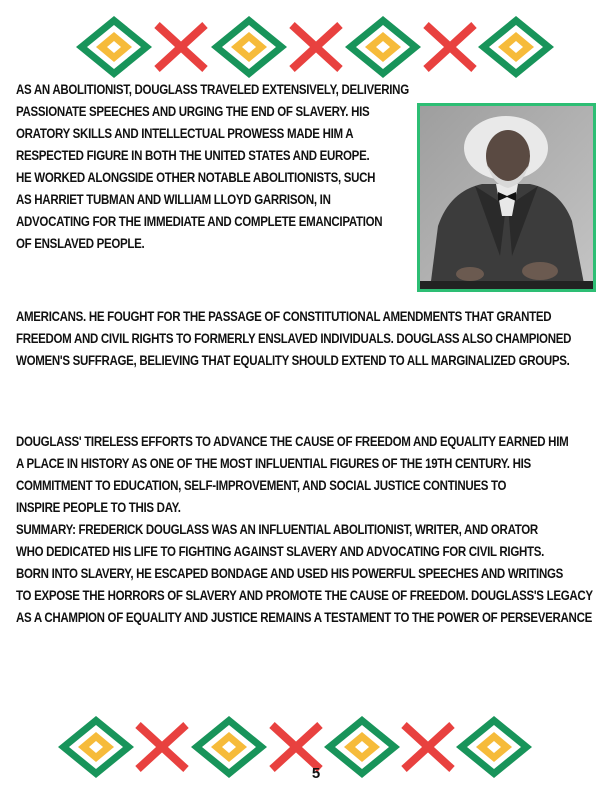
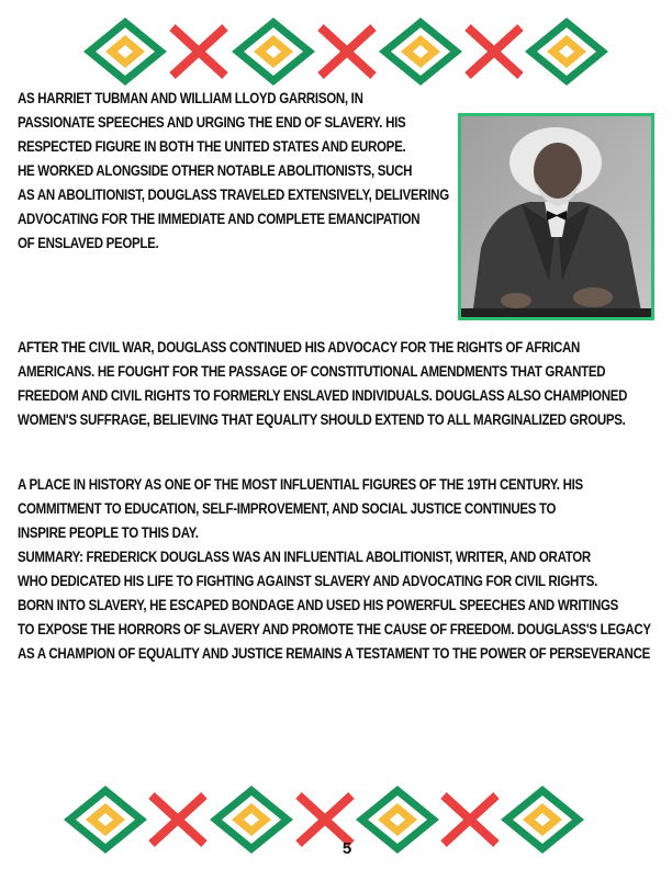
- AS AN ABOLITIONIST, DOUGLASS TRAVELED EXTENSIVELY, DELIVERING
+ AS HARRIET TUBMAN AND WILLIAM LLOYD GARRISON, IN
  PASSIONATE SPEECHES AND URGING THE END OF SLAVERY. HIS
- ORATORY SKILLS AND INTELLECTUAL PROWESS MADE HIM A
  RESPECTED FIGURE IN BOTH THE UNITED STATES AND EUROPE.
  HE WORKED ALONGSIDE OTHER NOTABLE ABOLITIONISTS, SUCH
- AS HARRIET TUBMAN AND WILLIAM LLOYD GARRISON, IN
+ AS AN ABOLITIONIST, DOUGLASS TRAVELED EXTENSIVELY, DELIVERING
  ADVOCATING FOR THE IMMEDIATE AND COMPLETE EMANCIPATION
  OF ENSLAVED PEOPLE.
+ AFTER THE CIVIL WAR, DOUGLASS CONTINUED HIS ADVOCACY FOR THE RIGHTS OF AFRICAN
  AMERICANS. HE FOUGHT FOR THE PASSAGE OF CONSTITUTIONAL AMENDMENTS THAT GRANTED
  FREEDOM AND CIVIL RIGHTS TO FORMERLY ENSLAVED INDIVIDUALS. DOUGLASS ALSO CHAMPIONED
  WOMEN'S SUFFRAGE, BELIEVING THAT EQUALITY SHOULD EXTEND TO ALL MARGINALIZED GROUPS.
- DOUGLASS' TIRELESS EFFORTS TO ADVANCE THE CAUSE OF FREEDOM AND EQUALITY EARNED HIM
  A PLACE IN HISTORY AS ONE OF THE MOST INFLUENTIAL FIGURES OF THE 19TH CENTURY. HIS
  COMMITMENT TO EDUCATION, SELF-IMPROVEMENT, AND SOCIAL JUSTICE CONTINUES TO
  INSPIRE PEOPLE TO THIS DAY.
  SUMMARY: FREDERICK DOUGLASS WAS AN INFLUENTIAL ABOLITIONIST, WRITER, AND ORATOR
  WHO DEDICATED HIS LIFE TO FIGHTING AGAINST SLAVERY AND ADVOCATING FOR CIVIL RIGHTS.
  BORN INTO SLAVERY, HE ESCAPED BONDAGE AND USED HIS POWERFUL SPEECHES AND WRITINGS
  TO EXPOSE THE HORRORS OF SLAVERY AND PROMOTE THE CAUSE OF FREEDOM. DOUGLASS'S LEGACY
  AS A CHAMPION OF EQUALITY AND JUSTICE REMAINS A TESTAMENT TO THE POWER OF PERSEVERANCE
  5
